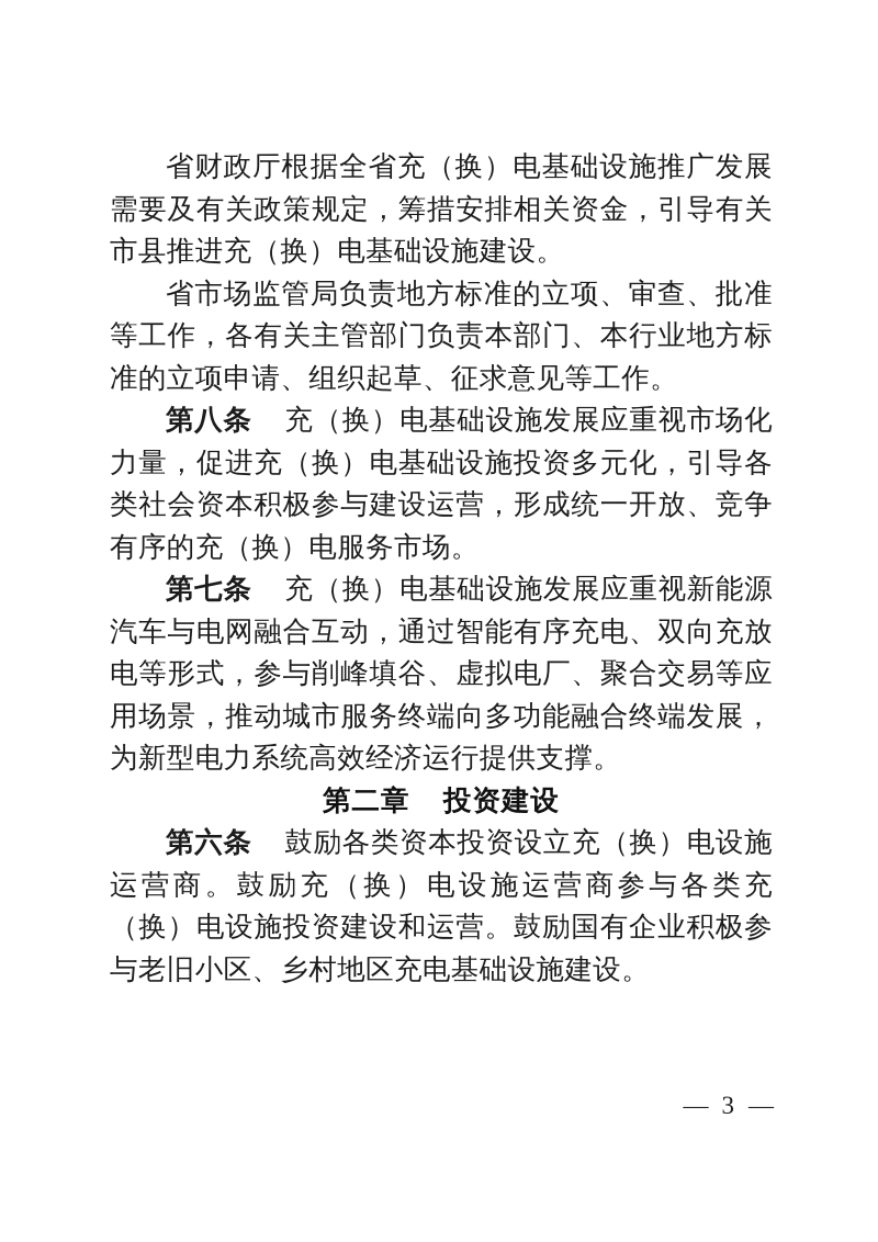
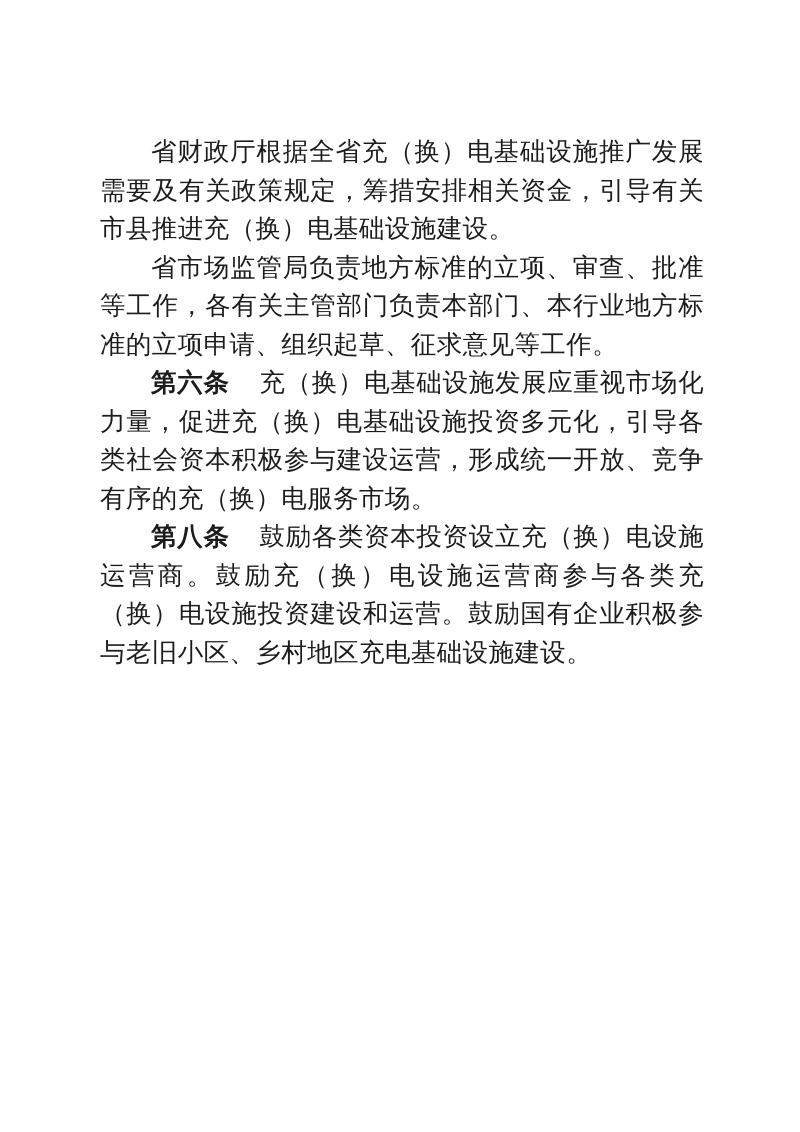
  省财政厅根据全省充（换）电基础设施推广发展需要及有关政策规定，筹措安排相关资金，引导有关市县推进充（换）电基础设施建设。
  省市场监管局负责地方标准的立项、审查、批准等工作，各有关主管部门负责本部门、本行业地方标准的立项申请、组织起草、征求意见等工作。
- 第八条 充（换）电基础设施发展应重视市场化力量，促进充（换）电基础设施投资多元化，引导各类社会资本积极参与建设运营，形成统一开放、竞争有序的充（换）电服务市场。
+ 第六条 充（换）电基础设施发展应重视市场化力量，促进充（换）电基础设施投资多元化，引导各类社会资本积极参与建设运营，形成统一开放、竞争有序的充（换）电服务市场。
- 第七条 充（换）电基础设施发展应重视新能源汽车与电网融合互动，通过智能有序充电、双向充放电等形式，参与削峰填谷、虚拟电厂、聚合交易等应用场景，推动城市服务终端向多功能融合终端发展，为新型电力系统高效经济运行提供支撑。
- 第二章 投资建设
- 第六条 鼓励各类资本投资设立充（换）电设施运营商。鼓励充（换）电设施运营商参与各类充（换）电设施投资建设和运营。鼓励国有企业积极参与老旧小区、乡村地区充电基础设施建设。
+ 第八条 鼓励各类资本投资设立充（换）电设施运营商。鼓励充（换）电设施运营商参与各类充（换）电设施投资建设和运营。鼓励国有企业积极参与老旧小区、乡村地区充电基础设施建设。
- — 3 —
